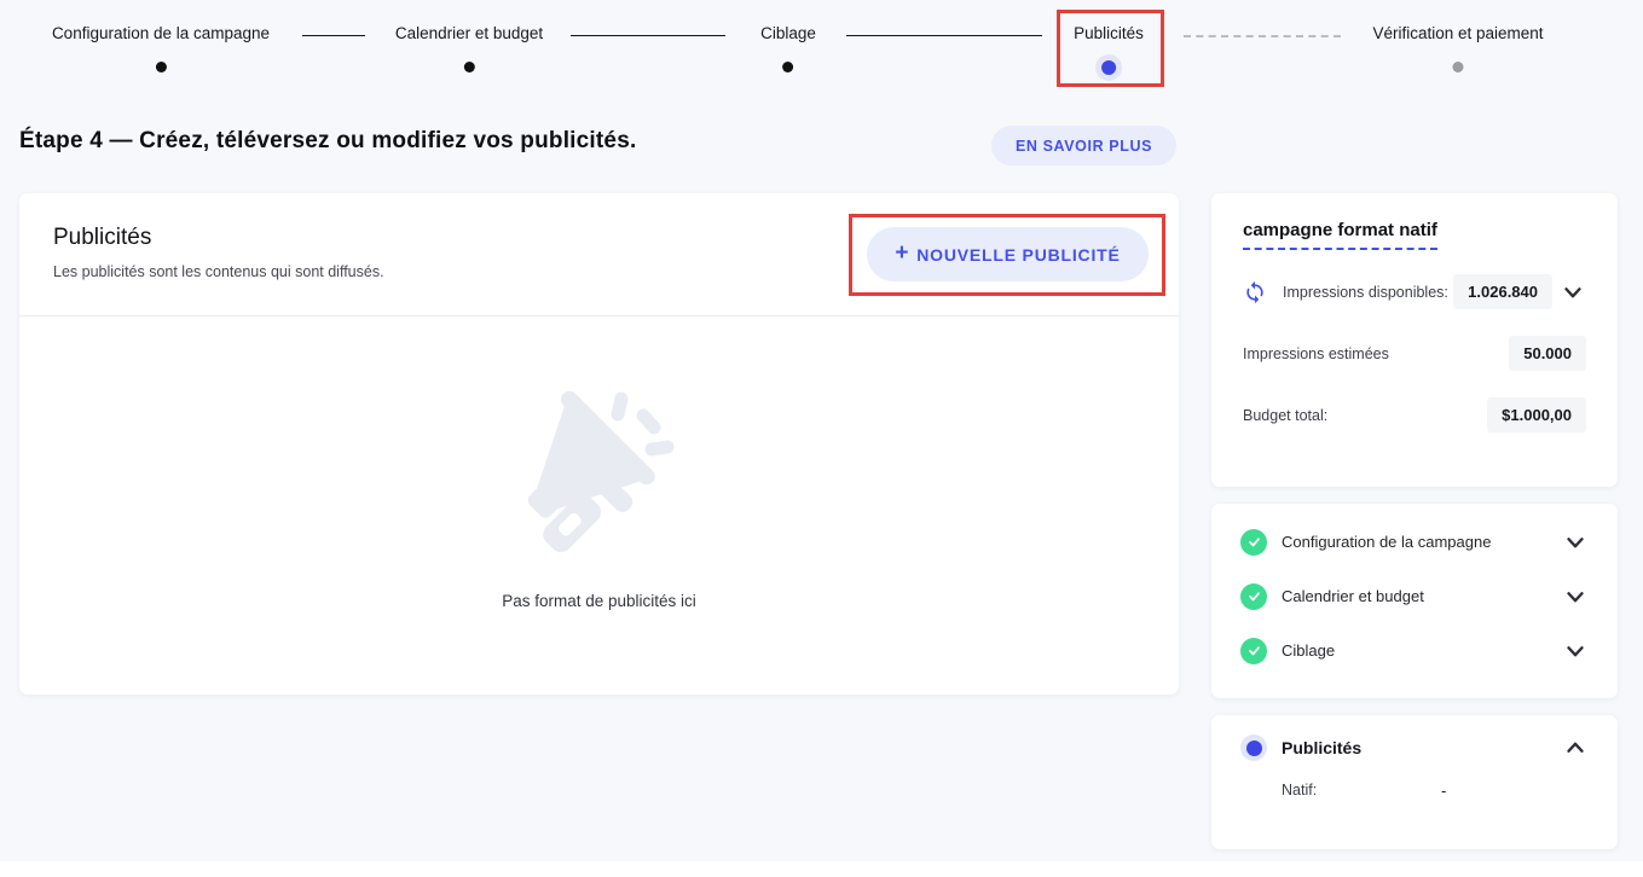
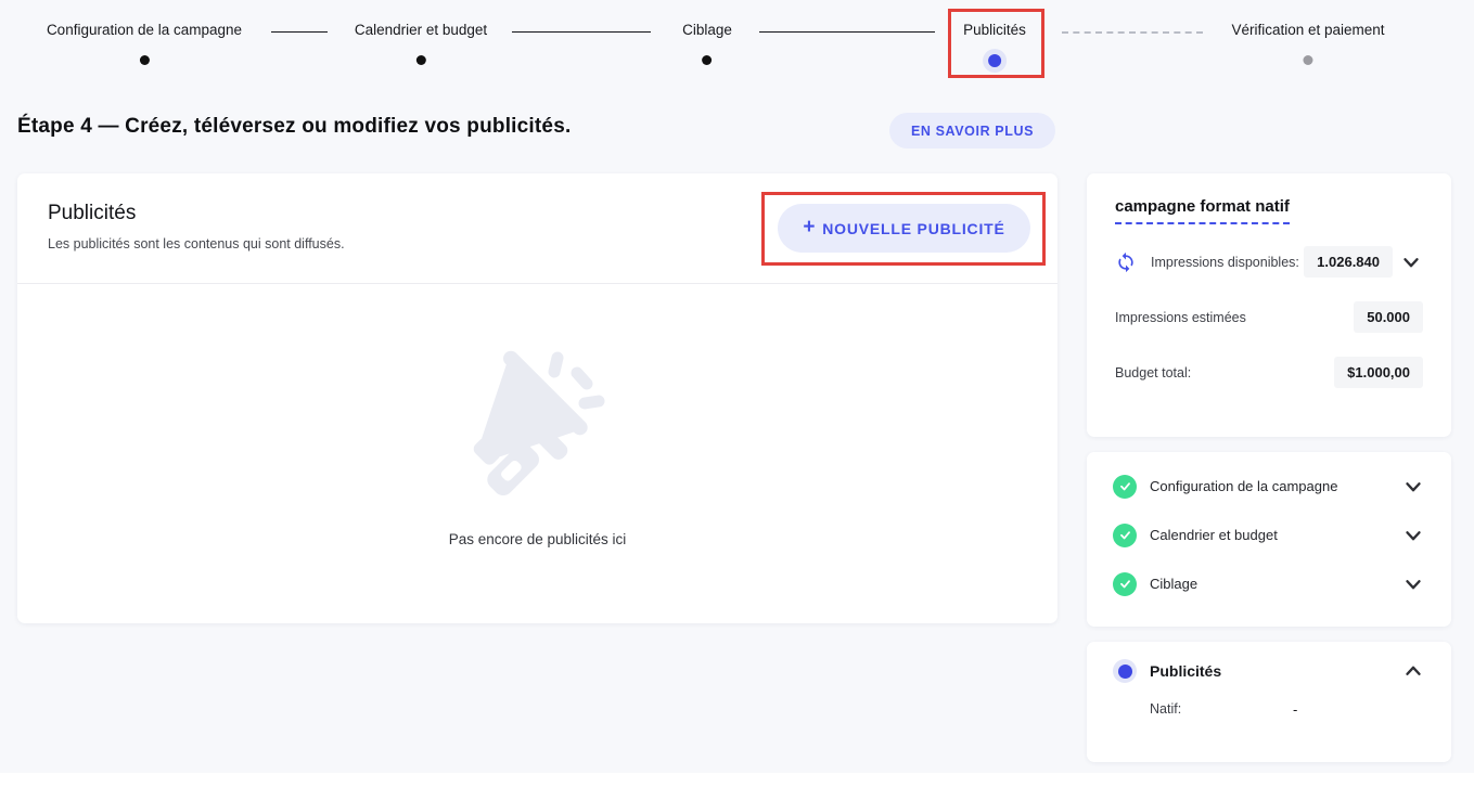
  Configuration de la campagne
  Calendrier et budget
  Ciblage
  Publicités
  Vérification et paiement
  Étape 4 — Créez, téléversez ou modifiez vos publicités.
  EN SAVOIR PLUS
  Publicités
  Les publicités sont les contenus qui sont diffusés.
  +
  NOUVELLE PUBLICITÉ
- Pas format de publicités ici
+ Pas encore de publicités ici
  campagne format natif
  Impressions disponibles:
  1.026.840
  Impressions estimées
  50.000
  Budget total:
  $1.000,00
  Configuration de la campagne
  Calendrier et budget
  Ciblage
  Publicités
  Natif:
  -
